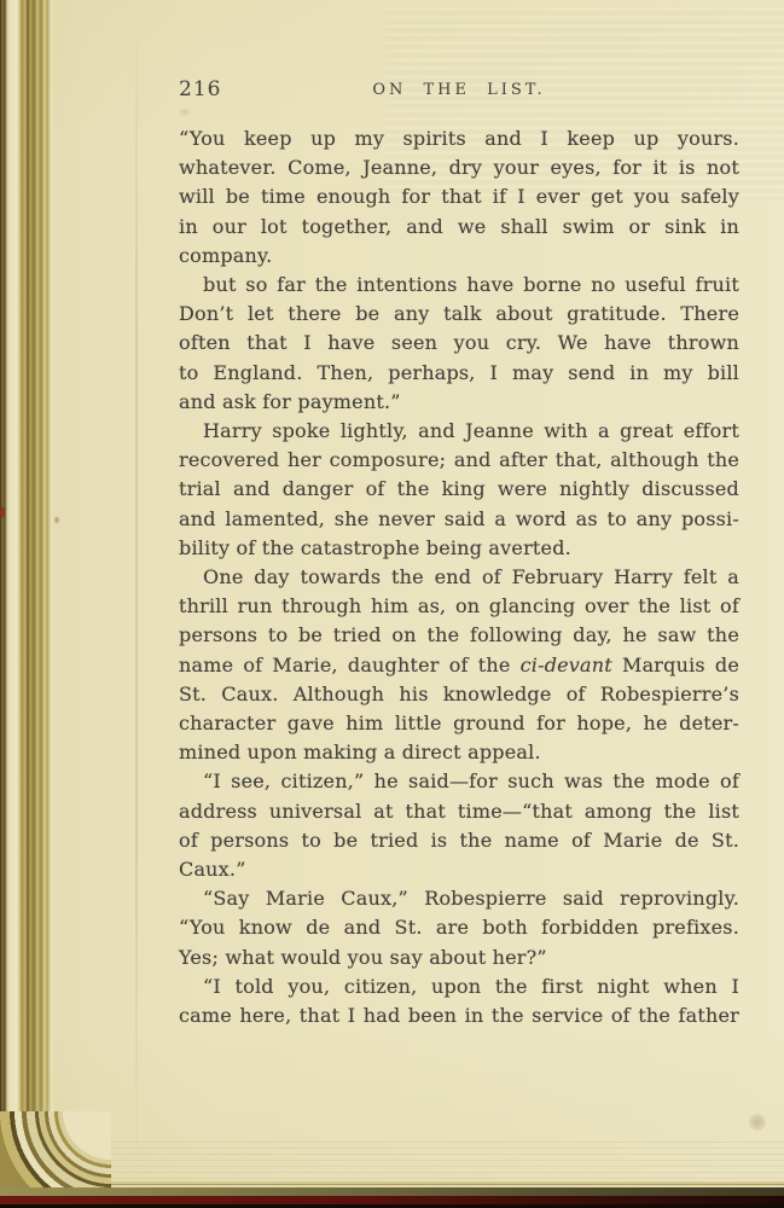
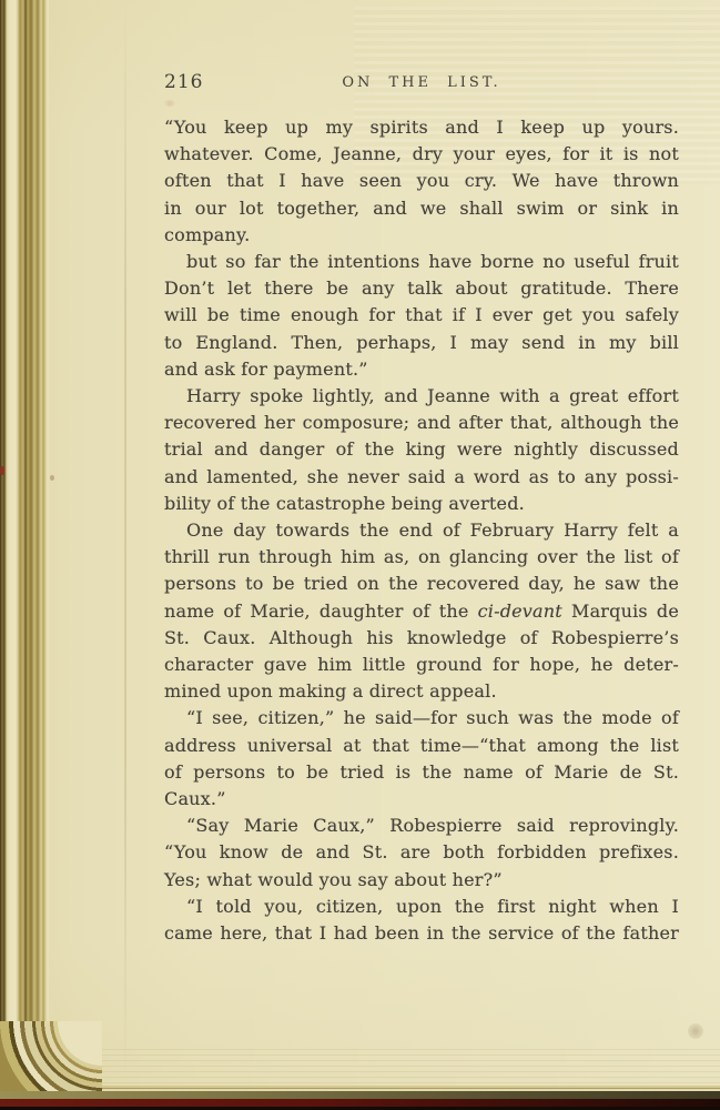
  216
  ON THE LIST.
  “You keep up my spirits and I keep up yours.
  whatever. Come, Jeanne, dry your eyes, for it is not
- will be time enough for that if I ever get you safely
+ often that I have seen you cry. We have thrown
  in our lot together, and we shall swim or sink in
  company.
  but so far the intentions have borne no useful fruit
  Don’t let there be any talk about gratitude. There
- often that I have seen you cry. We have thrown
+ will be time enough for that if I ever get you safely
  to England. Then, perhaps, I may send in my bill
  and ask for payment.”
  Harry spoke lightly, and Jeanne with a great effort
  recovered her composure; and after that, although the
  trial and danger of the king were nightly discussed
  and lamented, she never said a word as to any possi-
  bility of the catastrophe being averted.
  One day towards the end of February Harry felt a
  thrill run through him as, on glancing over the list of
- persons to be tried on the following day, he saw the
+ persons to be tried on the recovered day, he saw the
  name of Marie, daughter of the ci-devant Marquis de
  St. Caux. Although his knowledge of Robespierre’s
  character gave him little ground for hope, he deter-
  mined upon making a direct appeal.
  “I see, citizen,” he said—for such was the mode of
  address universal at that time—“that among the list
  of persons to be tried is the name of Marie de St.
  Caux.”
  “Say Marie Caux,” Robespierre said reprovingly.
  “You know de and St. are both forbidden prefixes.
  Yes; what would you say about her?”
  “I told you, citizen, upon the first night when I
  came here, that I had been in the service of the father
